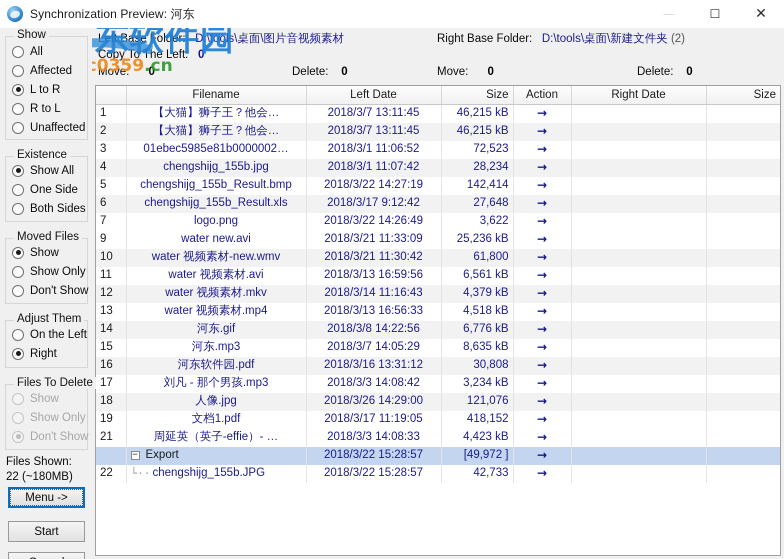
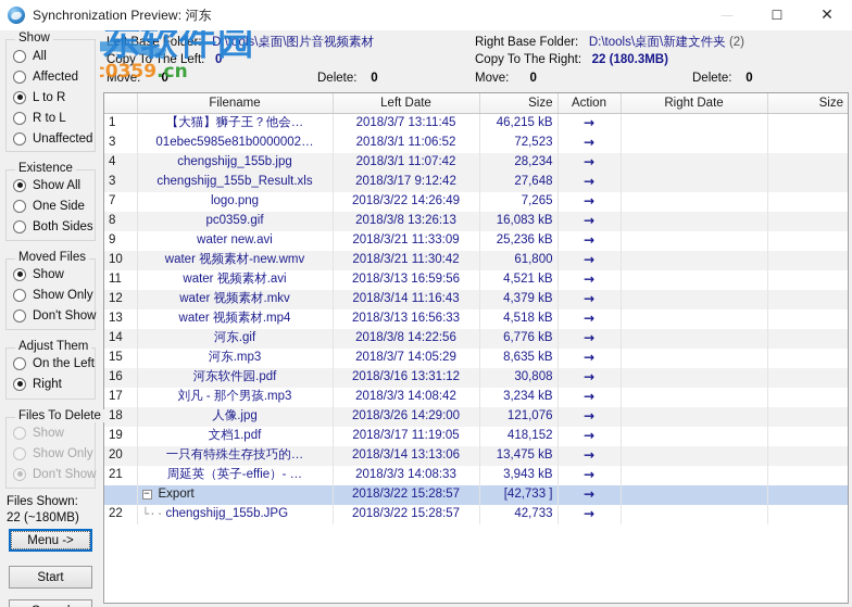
  Synchronization Preview: 河东
  —
  ☐
  ✕
  东软件园
  Show
  All
  Affected
  L to R
  R to L
  Unaffected
  Existence
  Show All
  One Side
  Both Sides
  Moved Files
  Show
  Show Only
  Don't Show
  Adjust Them
  On the Left
  Right
  Files To Delete
  Show
  Show Only
  Don't Show
  Files Shown:
  22 (~180MB)
  Menu ->
  Start
  Left Base Folder: D:\tools\桌面\图片音视频素材
  Copy To The Left: 0
  Move: 0
  Delete: 0
  Right Base Folder: D:\tools\桌面\新建文件夹 (2)
+ Copy To The Right: 22 (180.3MB)
  Move: 0
  Delete: 0
  	Filename	Left Date	Size	Action	Right Date	Size
  1	【大猫】狮子王？他会…	2018/3/7 13:11:45	46,215 kB	→
- 2	【大猫】狮子王？他会…	2018/3/7 13:11:45	46,215 kB	→
  3	01ebec5985e81b0000002…	2018/3/1 11:06:52	72,523	→
  4	chengshijg_155b.jpg	2018/3/1 11:07:42	28,234	→
- 5	chengshijg_155b_Result.bmp	2018/3/22 14:27:19	142,414	→
- 6	chengshijg_155b_Result.xls	2018/3/17 9:12:42	27,648	→
+ 3	chengshijg_155b_Result.xls	2018/3/17 9:12:42	27,648	→
- 7	logo.png	2018/3/22 14:26:49	3,622	→
+ 7	logo.png	2018/3/22 14:26:49	7,265	→
+ 8	pc0359.gif	2018/3/8 13:26:13	16,083 kB	→
  9	water new.avi	2018/3/21 11:33:09	25,236 kB	→
  10	water 视频素材-new.wmv	2018/3/21 11:30:42	61,800	→
- 11	water 视频素材.avi	2018/3/13 16:59:56	6,561 kB	→
+ 11	water 视频素材.avi	2018/3/13 16:59:56	4,521 kB	→
  12	water 视频素材.mkv	2018/3/14 11:16:43	4,379 kB	→
  13	water 视频素材.mp4	2018/3/13 16:56:33	4,518 kB	→
  14	河东.gif	2018/3/8 14:22:56	6,776 kB	→
  15	河东.mp3	2018/3/7 14:05:29	8,635 kB	→
  16	河东软件园.pdf	2018/3/16 13:31:12	30,808	→
  17	刘凡 - 那个男孩.mp3	2018/3/3 14:08:42	3,234 kB	→
  18	人像.jpg	2018/3/26 14:29:00	121,076	→
  19	文档1.pdf	2018/3/17 11:19:05	418,152	→
+ 20	一只有特殊生存技巧的…	2018/3/14 13:13:06	13,475 kB	→
- 21	周延英（英子-effie）- …	2018/3/3 14:08:33	4,423 kB	→
+ 21	周延英（英子-effie）- …	2018/3/3 14:08:33	3,943 kB	→
- 	− Export	2018/3/22 15:28:57	[49,972 ]	→
+ 	− Export	2018/3/22 15:28:57	[42,733 ]	→
  22	└·· chengshijg_155b.JPG	2018/3/22 15:28:57	42,733	→
